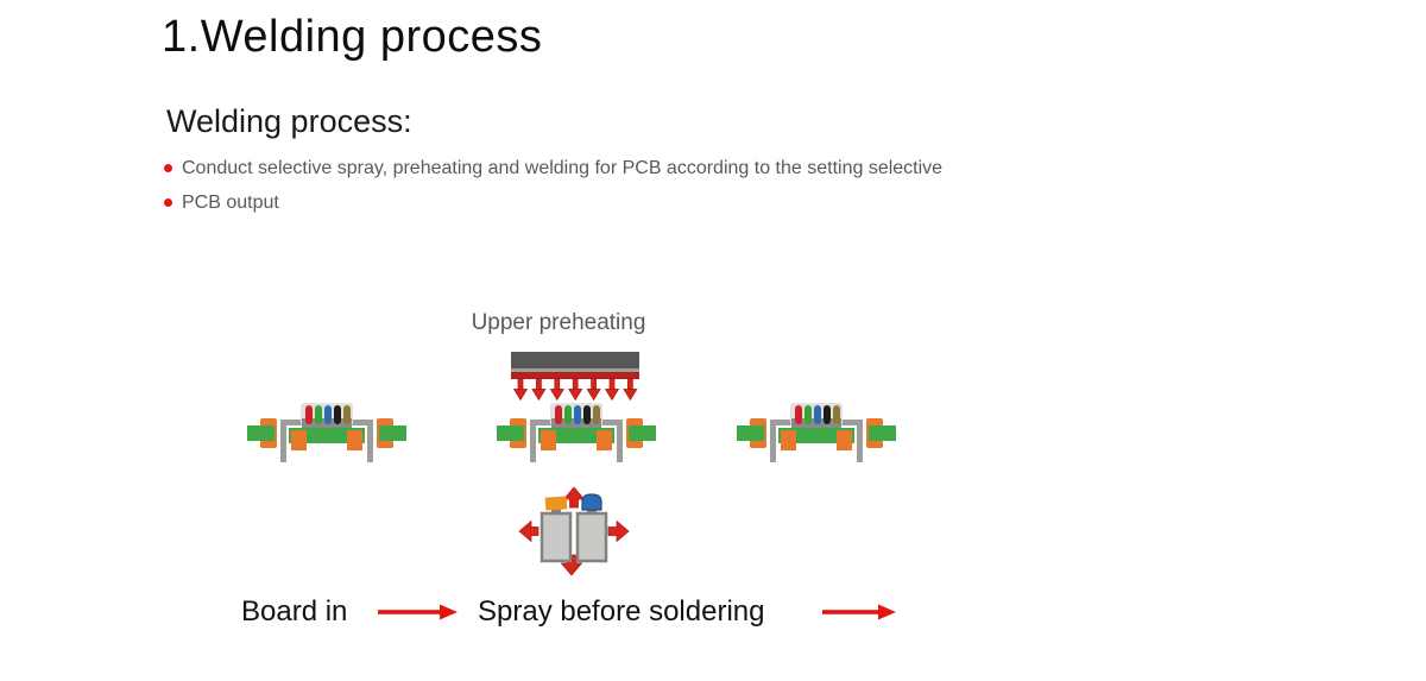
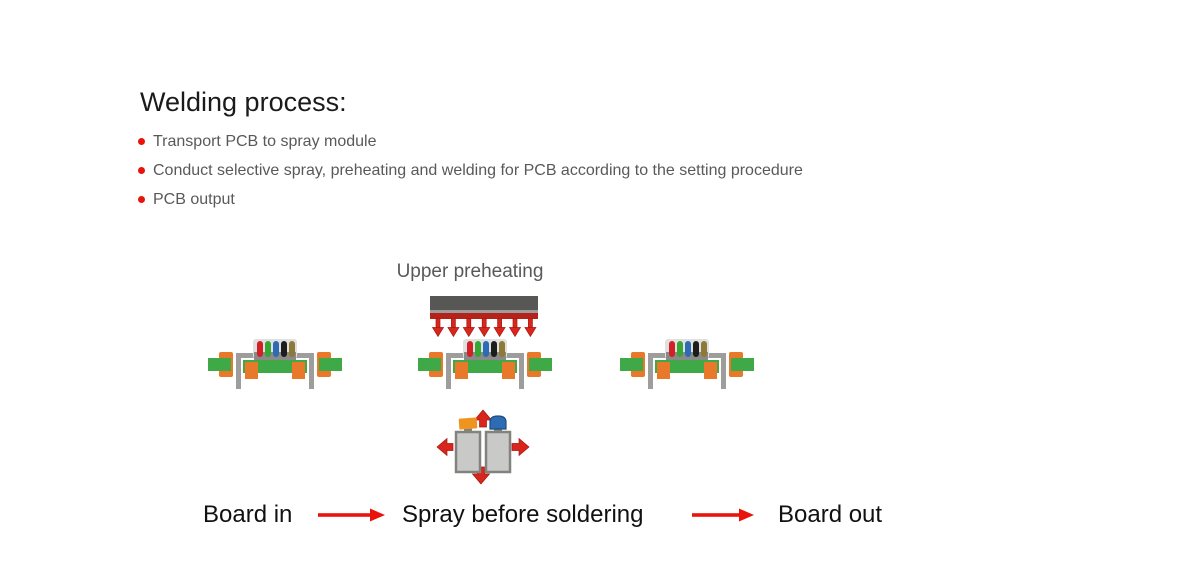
- 1.Welding process
  Welding process:
+ Transport PCB to spray module
- Conduct selective spray, preheating and welding for PCB according to the setting selective
+ Conduct selective spray, preheating and welding for PCB according to the setting procedure
  PCB output
  Upper preheating
  Board in
  Spray before soldering
+ Board out
